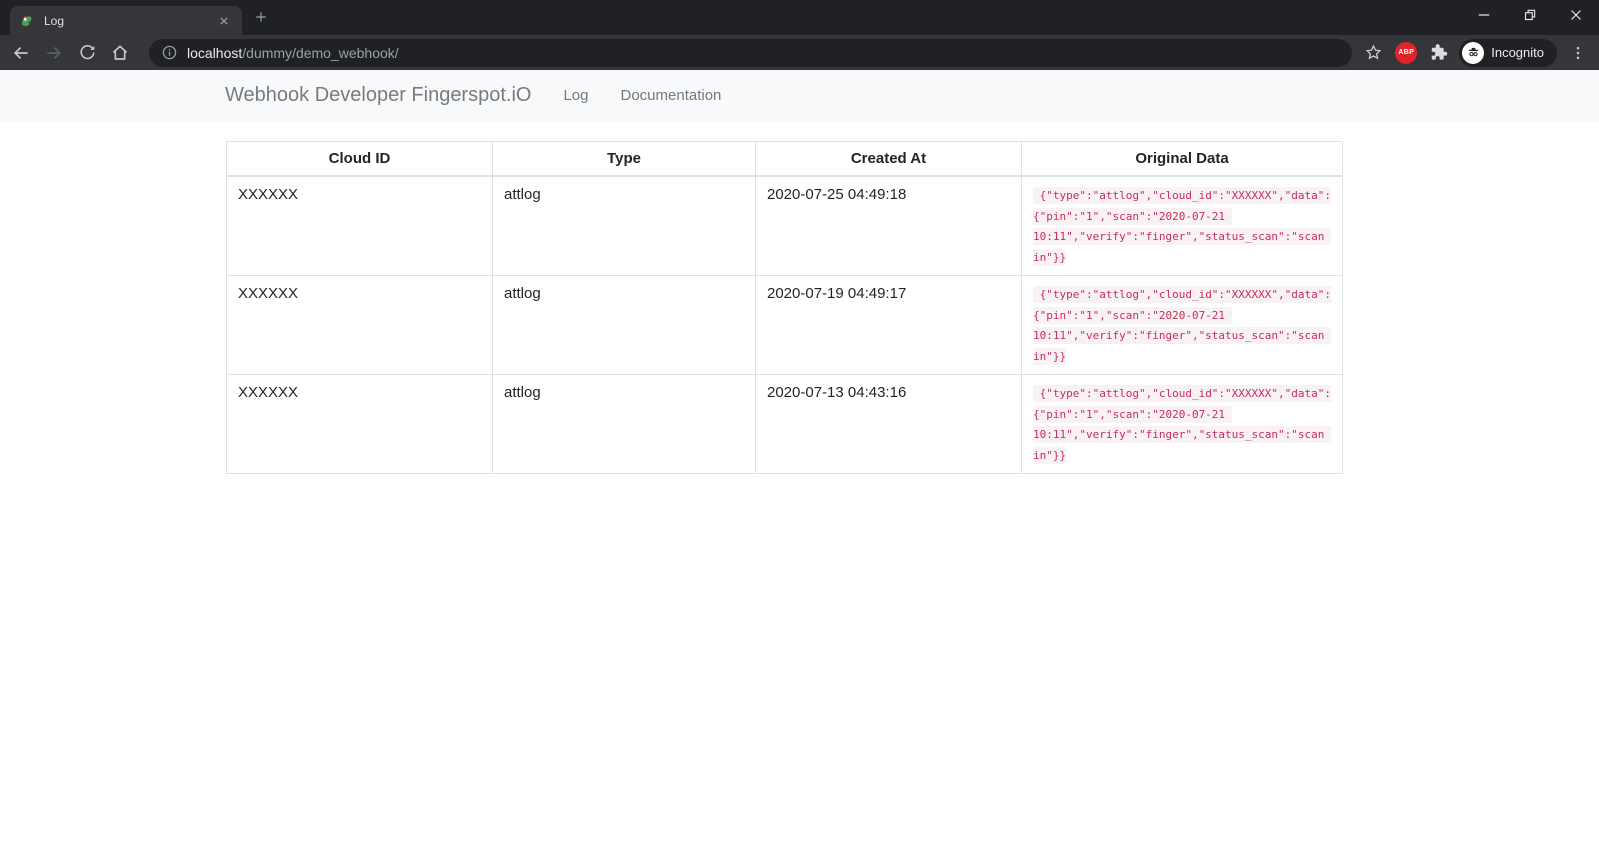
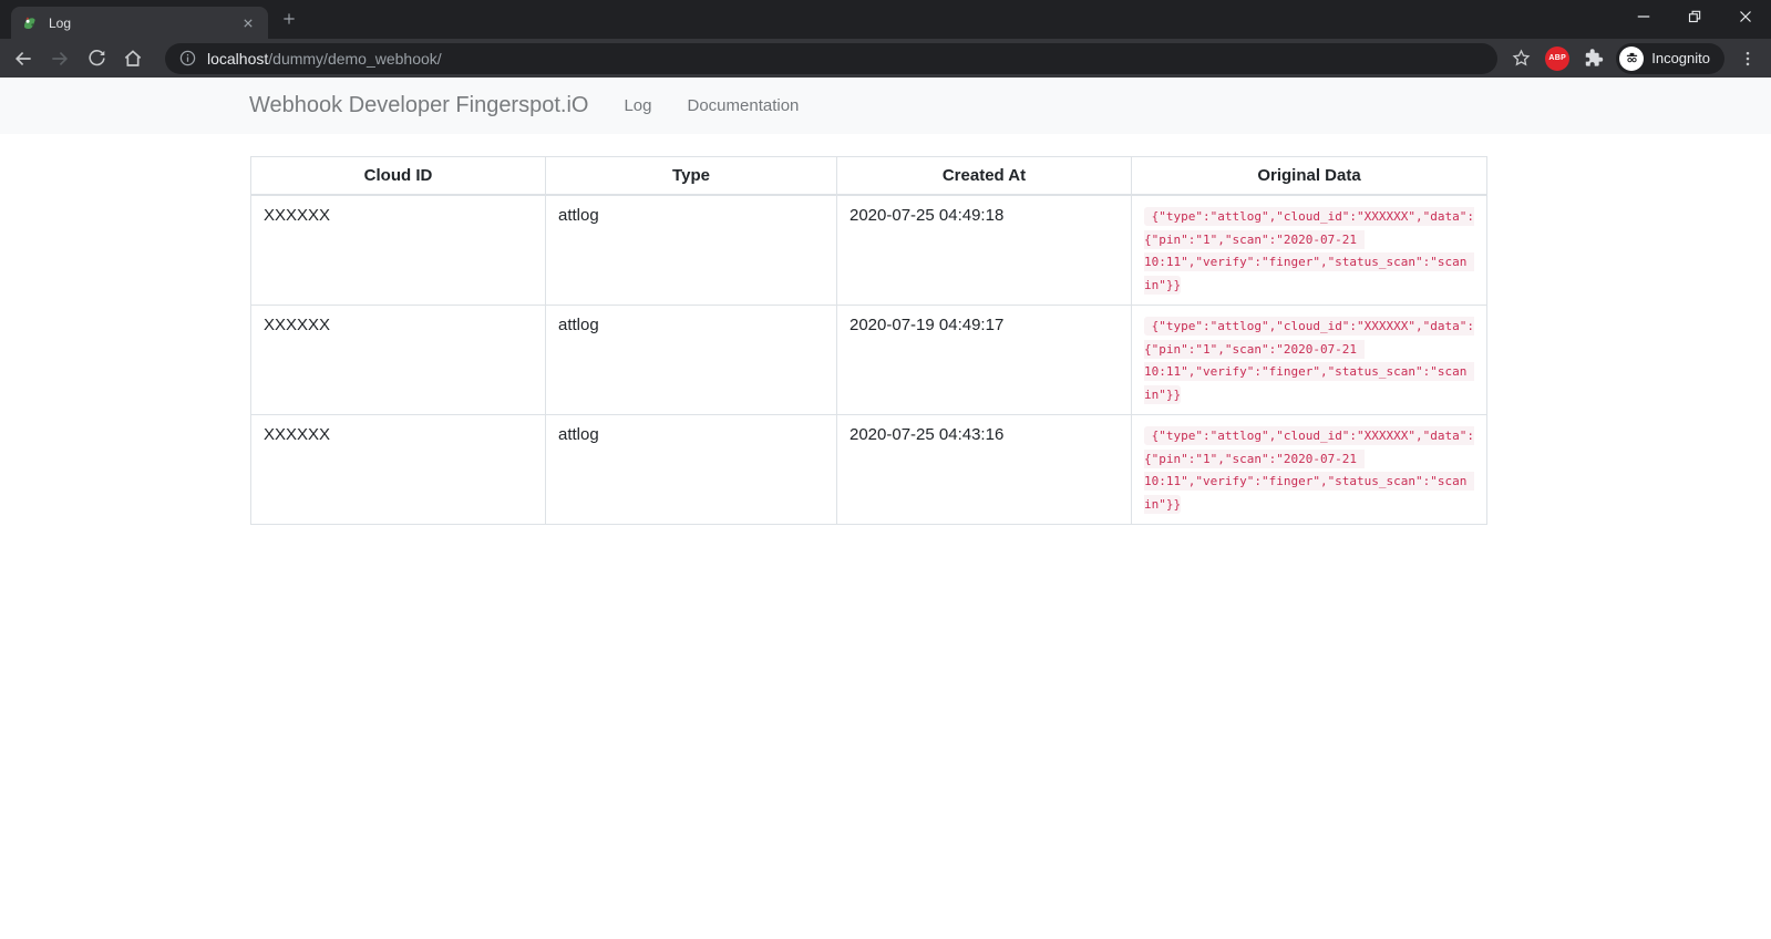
  Log
  localhost/dummy/demo_webhook/
  Incognito
  Webhook Developer Fingerspot.iO
  Log
  Documentation
  Cloud ID	Type	Created At	Original Data
  XXXXXX	attlog	2020-07-25 04:49:18	{"type":"attlog","cloud_id":"XXXXXX","data":{"pin":"1","scan":"2020-07-21 10:11","verify":"finger","status_scan":"scan in"}}
  XXXXXX	attlog	2020-07-19 04:49:17	{"type":"attlog","cloud_id":"XXXXXX","data":{"pin":"1","scan":"2020-07-21 10:11","verify":"finger","status_scan":"scan in"}}
- XXXXXX	attlog	2020-07-13 04:43:16	{"type":"attlog","cloud_id":"XXXXXX","data":{"pin":"1","scan":"2020-07-21 10:11","verify":"finger","status_scan":"scan in"}}
+ XXXXXX	attlog	2020-07-25 04:43:16	{"type":"attlog","cloud_id":"XXXXXX","data":{"pin":"1","scan":"2020-07-21 10:11","verify":"finger","status_scan":"scan in"}}
